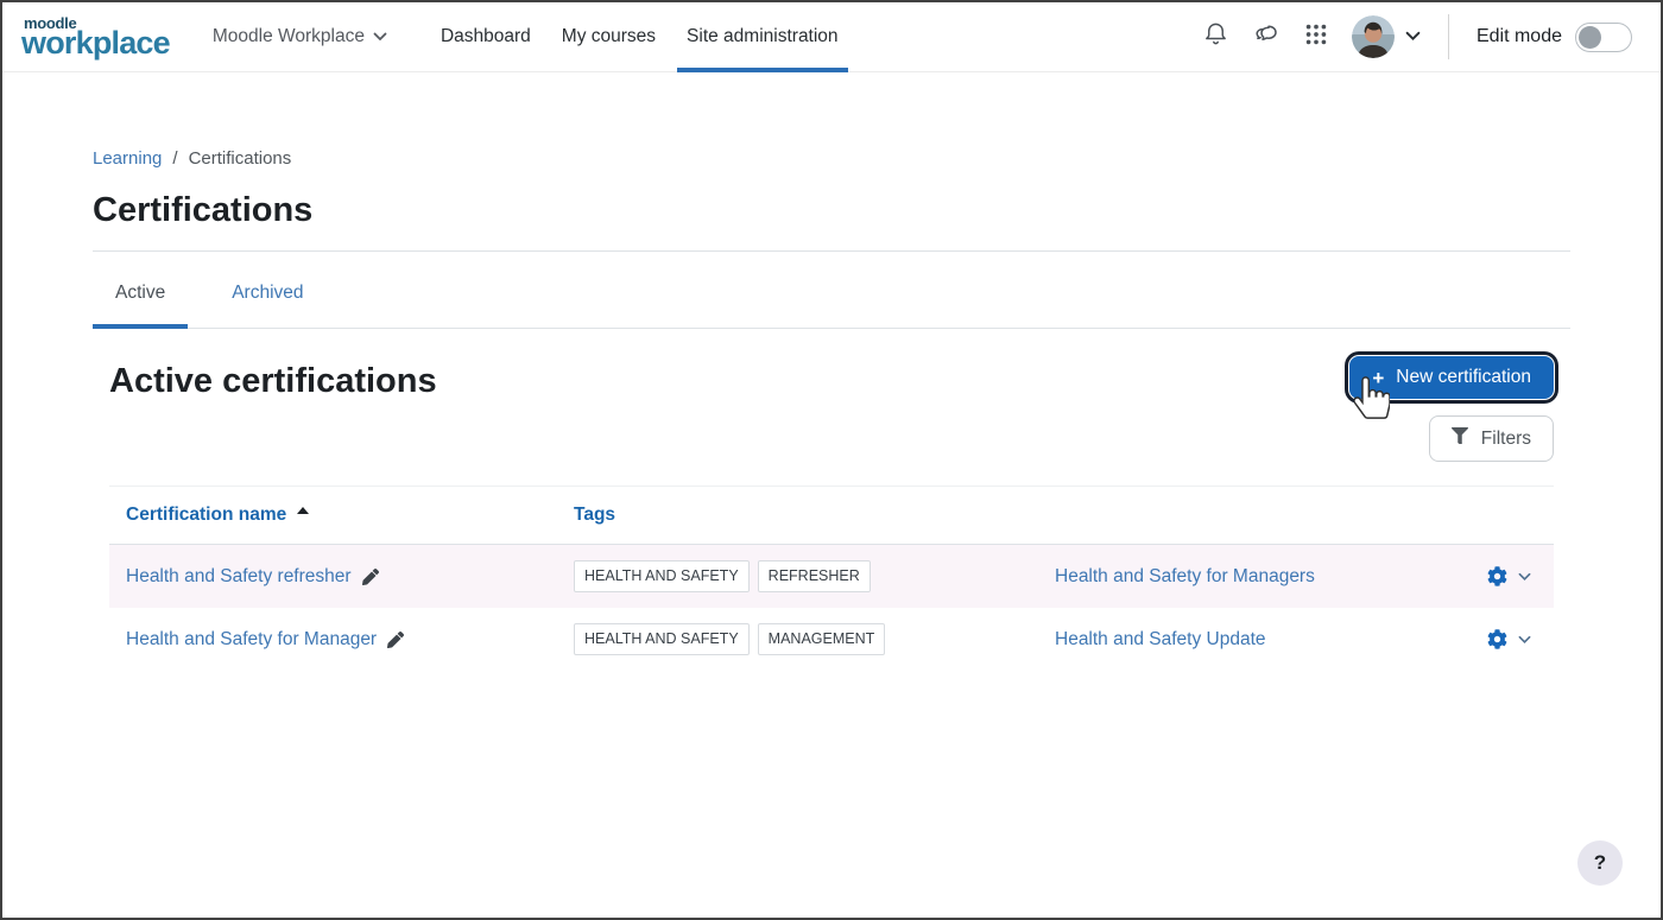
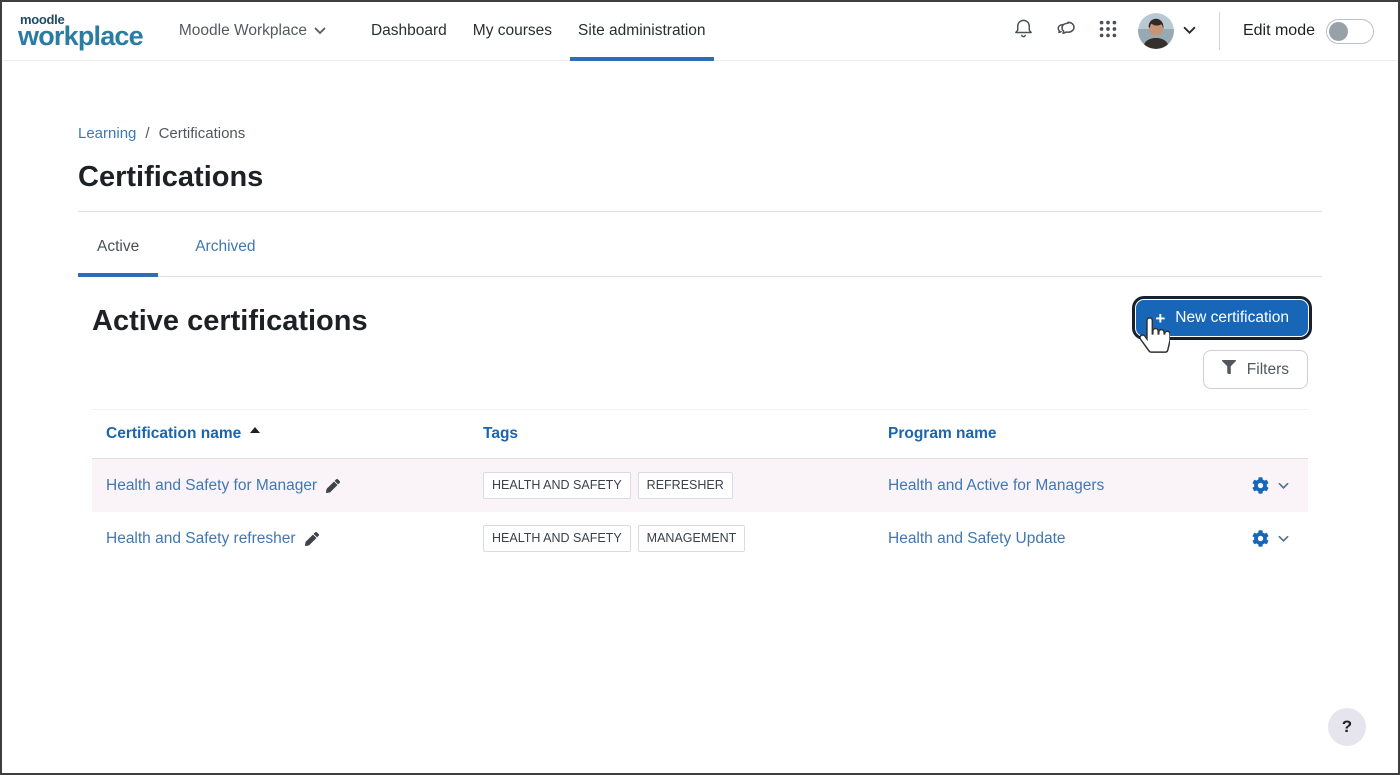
  moodle
  workplace
  Moodle Workplace
  Dashboard
  My courses
  Site administration
  Edit mode
  Learning
  /
  Certifications
  Certifications
  Active
  Archived
  Active certifications
  +
  New certification
  Filters
  Certification name
  Tags
+ Program name
- Health and Safety refresher
+ Health and Safety for Manager
  HEALTH AND SAFETY
  REFRESHER
- Health and Safety for Managers
+ Health and Active for Managers
- Health and Safety for Manager
+ Health and Safety refresher
  HEALTH AND SAFETY
  MANAGEMENT
  Health and Safety Update
  ?
